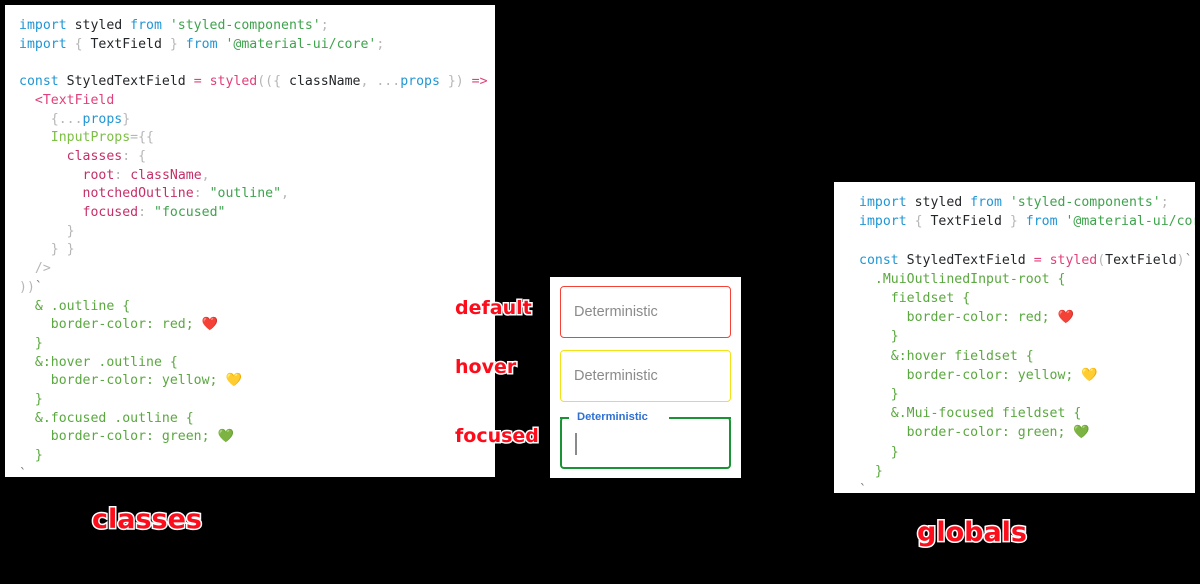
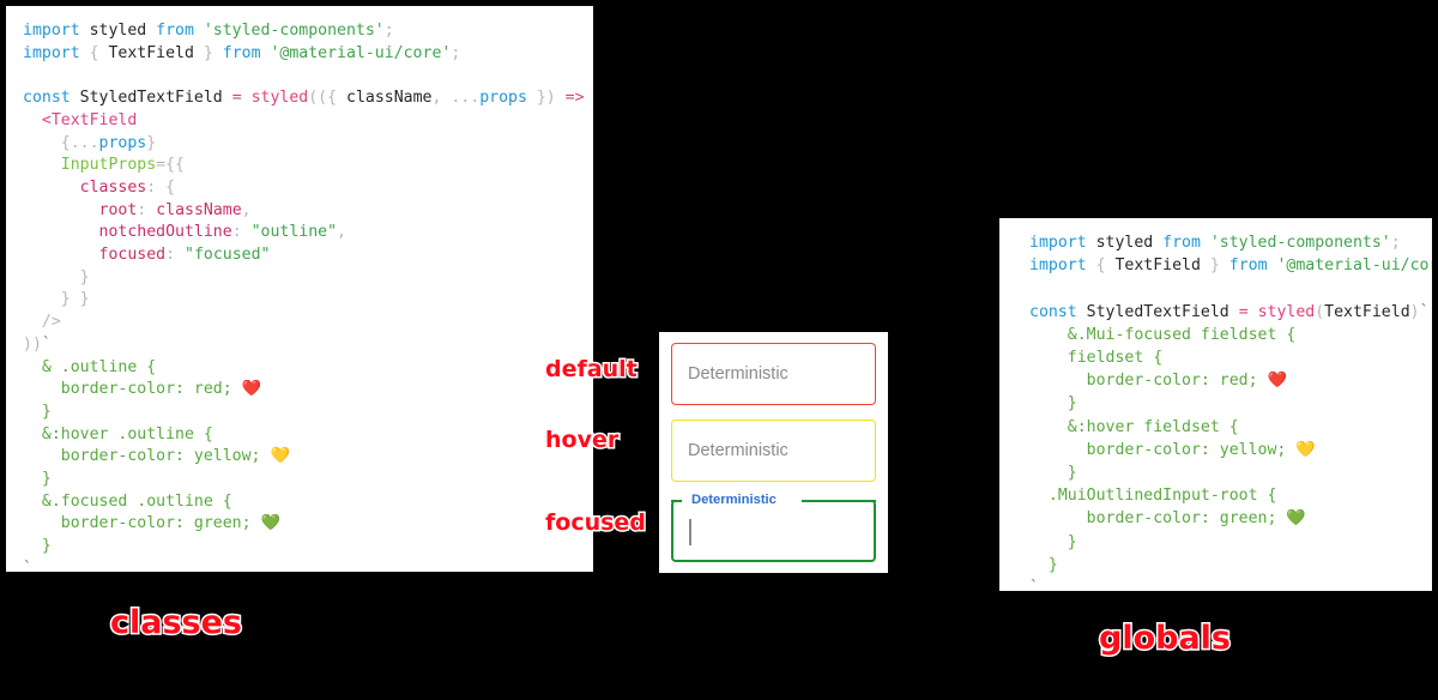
  import styled from 'styled-components';
  import { TextField } from '@material-ui/core';
  const StyledTextField = styled(({ className, ...props }) =>
  <TextField
  {...props}
  InputProps={{
  classes: {
  root: className,
  notchedOutline: "outline",
  focused: "focused"
  }
  } }
  />
  ))`
  & .outline {
  border-color: red; ❤️
  }
  &:hover .outline {
  border-color: yellow; 💛
  }
  &.focused .outline {
  border-color: green; 💚
  }
  `
  Deterministic
  Deterministic
  Deterministic
  import styled from 'styled-components';
  import { TextField } from '@material-ui/co
  const StyledTextField = styled(TextField)`
- .MuiOutlinedInput-root {
+ &.Mui-focused fieldset {
  fieldset {
  border-color: red; ❤️
  }
  &:hover fieldset {
  border-color: yellow; 💛
  }
- &.Mui-focused fieldset {
+ .MuiOutlinedInput-root {
  border-color: green; 💚
  }
  }
  `
  default
  hover
  focused
  classes
  globals
